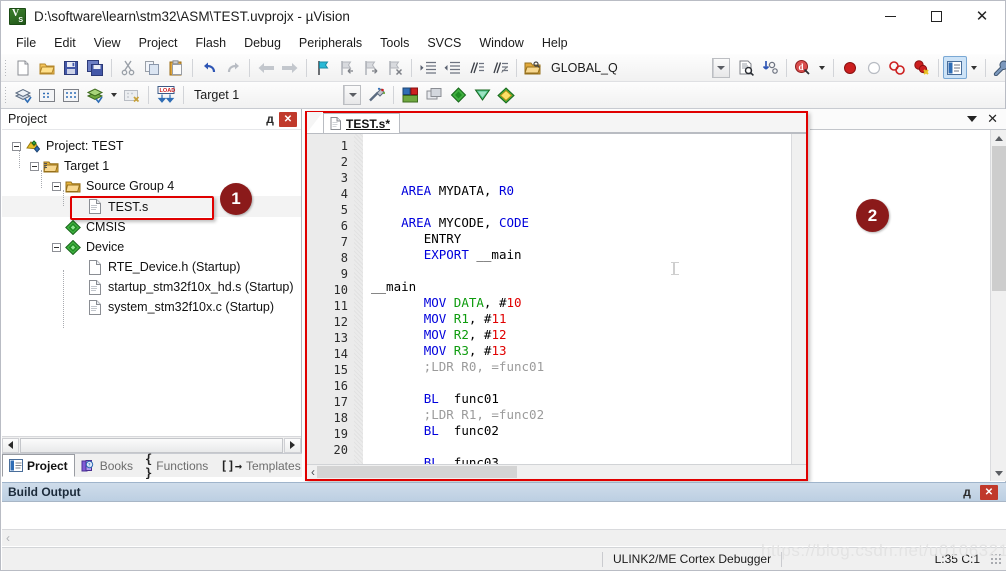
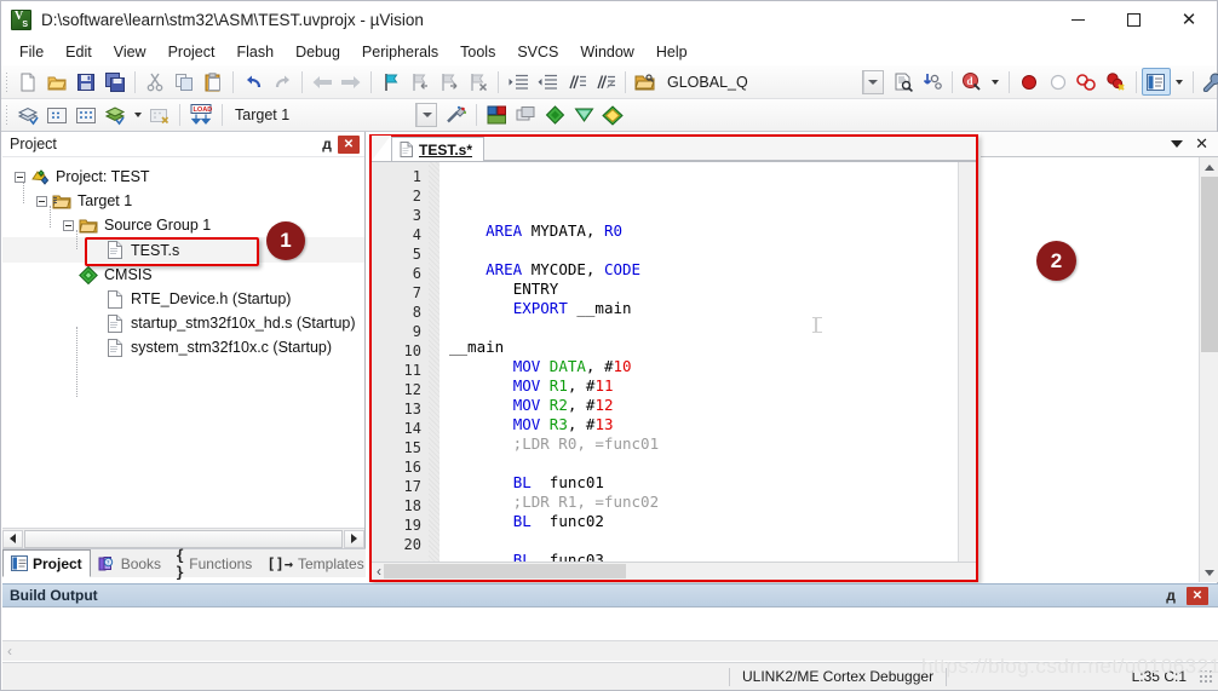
  D:\software\learn\stm32\ASM\TEST.uvprojx - µVision
  ✕
  File
  Edit
  View
  Project
  Flash
  Debug
  Peripherals
  Tools
  SVCS
  Window
  Help
  GLOBAL_Q
  d
  Target 1
  Project
  д
  ✕
  Project: TEST
  Target 1
- Source Group 4
+ Source Group 1
  TEST.s
  CMSIS
- Device
  RTE_Device.h (Startup)
  startup_stm32f10x_hd.s (Startup)
  system_stm32f10x.c (Startup)
  1
  Project
  Books
  { }
  Functions
  []→
  Templates
  ✕
  2
  TEST.s*
  1
  2
  3
  4
  5
  6
  7
  8
  9
  10
  11
  12
  13
  14
  15
  16
  17
  18
  19
  20
  AREA MYDATA, R0
  AREA MYCODE, CODE
  ENTRY
  EXPORT __main
  __main
  MOV DATA, #10
  MOV R1, #11
  MOV R2, #12
  MOV R3, #13
  ;LDR R0, =func01
  BL func01
  ;LDR R1, =func02
  BL func02
  BL func03
  ‹
  Build Output
  д
  ✕
  ‹
  ULINK2/ME Cortex Debugger
  L:35 C:1
  https://blog.csdn.net/u0106321
